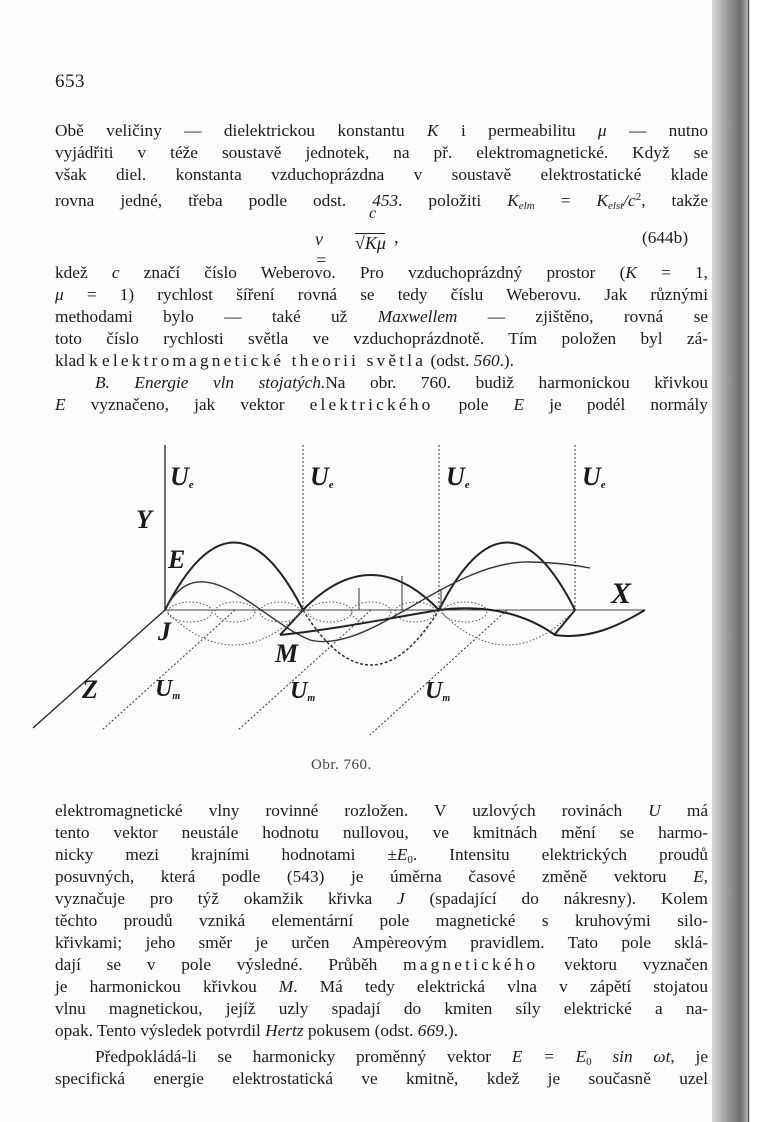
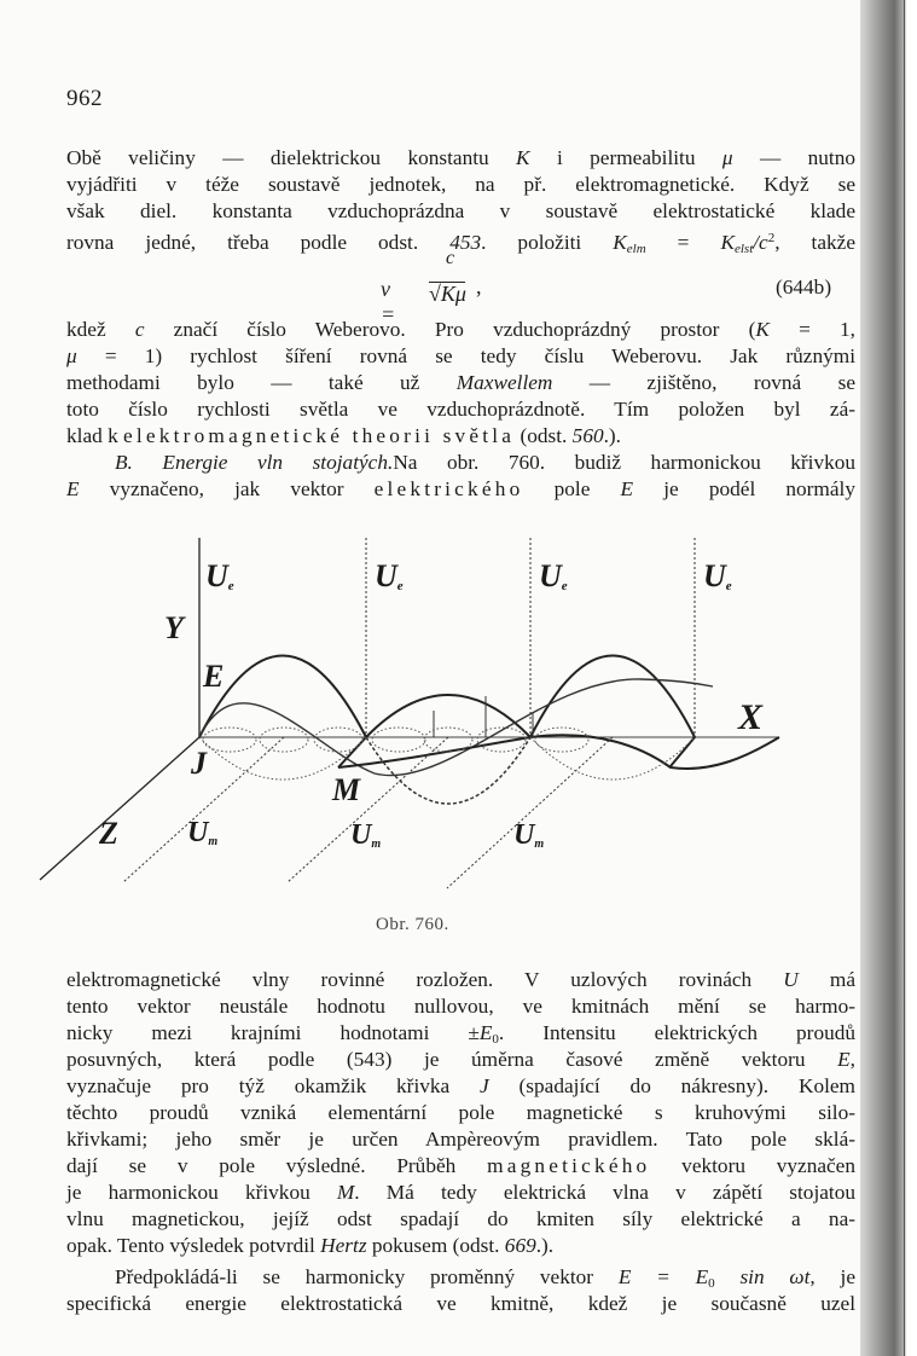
- 653
+ 962
  Obě veličiny — dielektrickou konstantu K i permeabilitu μ — nutno
  vyjádřiti v téže soustavě jednotek, na př. elektromagnetické. Když se
  však diel. konstanta vzduchoprázdna v soustavě elektrostatické klade
  rovna jedné, třeba podle odst. 453. položiti Kelm = Kelst/c2, takže
  v =
  c
  √Kμ
  ,
  (644b)
  kdež c značí číslo Weberovo. Pro vzduchoprázdný prostor (K = 1,
  μ = 1) rychlost šíření rovná se tedy číslu Weberovu. Jak různými
  methodami bylo — také už Maxwellem — zjištěno, rovná se
  toto číslo rychlosti světla ve vzduchoprázdnotě. Tím položen byl zá-
  klad k elektromagnetické theorii světla (odst. 560.).
  B. Energie vln stojatých.Na obr. 760. budiž harmonickou křivkou
  E vyznačeno, jak vektor elektrického pole E je podél normály
  Ue
  Ue
  Ue
  Ue
  Y
  E
  X
  J
  M
  Z
  Um
  Um
  Um
  Obr. 760.
  elektromagnetické vlny rovinné rozložen. V uzlových rovinách U má
  tento vektor neustále hodnotu nullovou, ve kmitnách mění se harmo-
  nicky mezi krajními hodnotami ±E0. Intensitu elektrických proudů
  posuvných, která podle (543) je úměrna časové změně vektoru E,
  vyznačuje pro týž okamžik křivka J (spadající do nákresny). Kolem
  těchto proudů vzniká elementární pole magnetické s kruhovými silo-
  křivkami; jeho směr je určen Ampèreovým pravidlem. Tato pole sklá-
  dají se v pole výsledné. Průběh magnetického vektoru vyznačen
  je harmonickou křivkou M. Má tedy elektrická vlna v zápětí stojatou
- vlnu magnetickou, jejíž uzly spadají do kmiten síly elektrické a na-
+ vlnu magnetickou, jejíž odst spadají do kmiten síly elektrické a na-
  opak. Tento výsledek potvrdil Hertz pokusem (odst. 669.).
  Předpokládá-li se harmonicky proměnný vektor E = E0 sin ωt, je
  specifická energie elektrostatická ve kmitně, kdež je současně uzel
